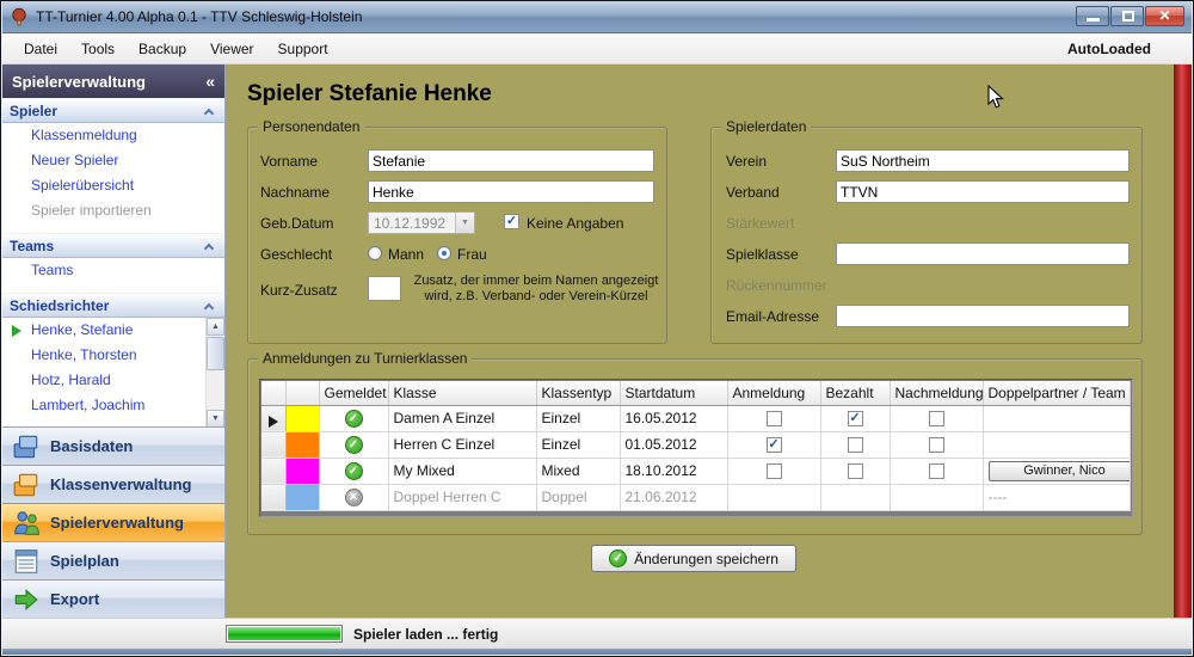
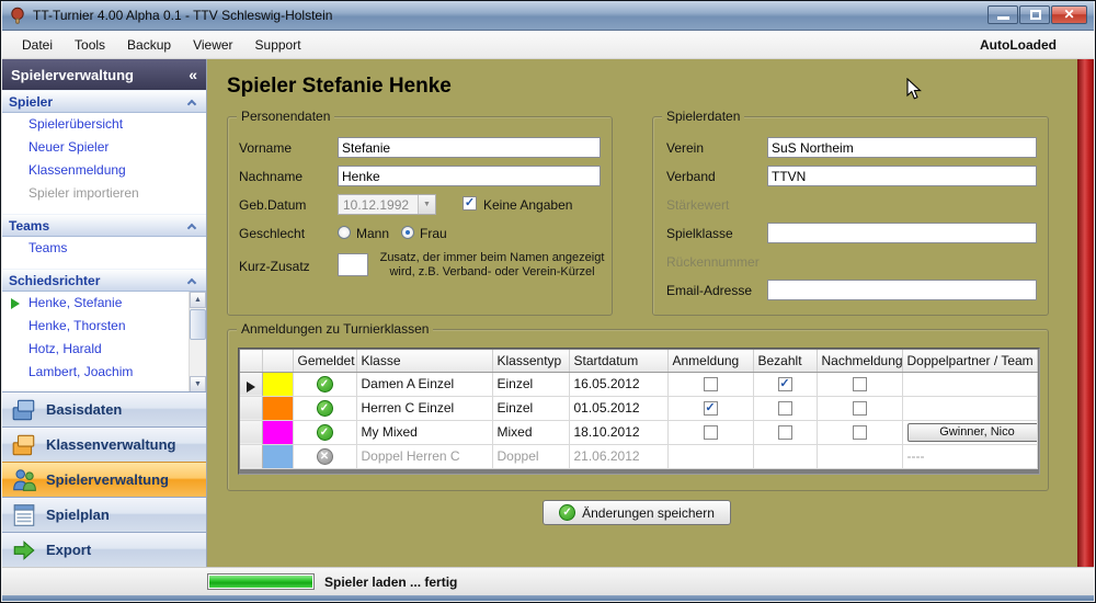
  TT-Turnier 4.00 Alpha 0.1 - TTV Schleswig-Holstein
  ✕
  Datei
  Tools
  Backup
  Viewer
  Support
  AutoLoaded
  Spielerverwaltung
  «
  Spieler
- Klassenmeldung
+ Spielerübersicht
  Neuer Spieler
- Spielerübersicht
+ Klassenmeldung
  Spieler importieren
  Teams
  Teams
  Schiedsrichter
  Henke, Stefanie
  Henke, Thorsten
  Hotz, Harald
  Lambert, Joachim
  Basisdaten
  Klassenverwaltung
  Spielerverwaltung
  Spielplan
  Export
  Spieler Stefanie Henke
  Personendaten
  Vorname
  Stefanie
  Nachname
  Henke
  Geb.Datum
  10.12.1992
  ✓
  Keine Angaben
  Geschlecht
  Mann
  Frau
  Kurz-Zusatz
  Zusatz, der immer beim Namen angezeigt wird, z.B. Verband- oder Verein-Kürzel
  Spielerdaten
  Verein
  SuS Northeim
  Verband
  TTVN
  Stärkewert
  Spielklasse
  Rückennummer
  Email-Adresse
  Anmeldungen zu Turnierklassen
  		Gemeldet	Klasse	Klassentyp	Startdatum	Anmeldung	Bezahlt	Nachmeldung	Doppelpartner / Team
  		✓	Damen A Einzel	Einzel	16.05.2012		✓
  		✓	Herren C Einzel	Einzel	01.05.2012	✓
  		✓	My Mixed	Mixed	18.10.2012				Gwinner, Nico
  		✕	Doppel Herren C	Doppel	21.06.2012				----
  ✓
  Änderungen speichern
  Spieler laden ... fertig
